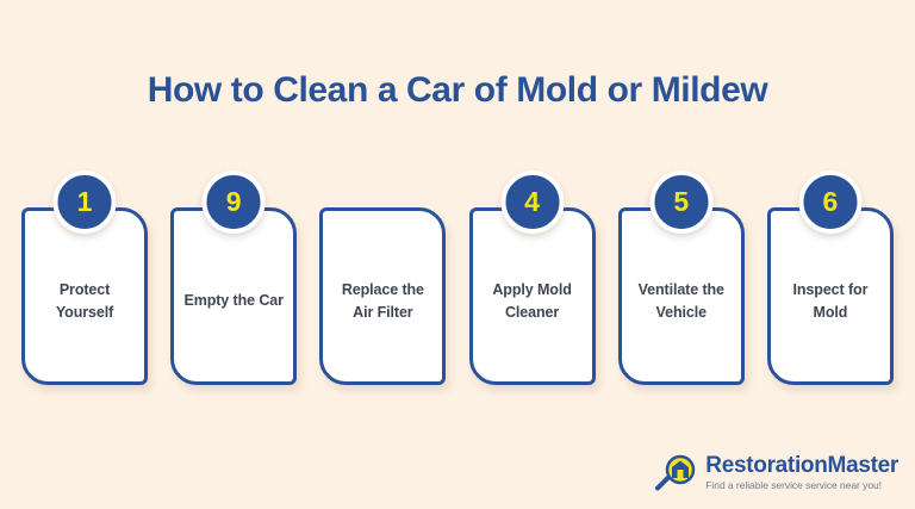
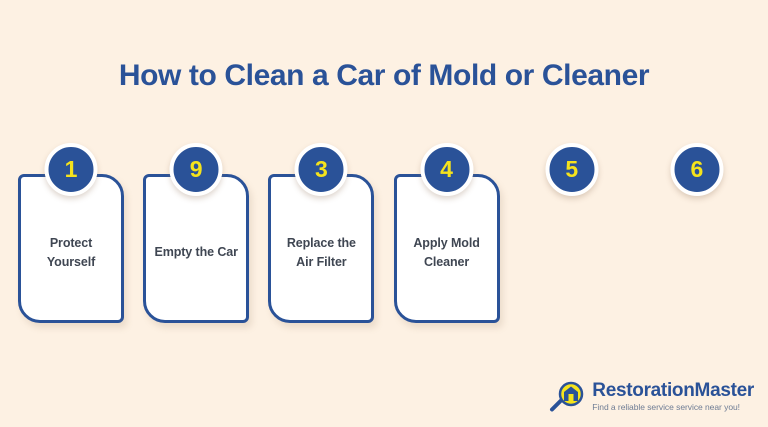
- How to Clean a Car of Mold or Mildew
+ How to Clean a Car of Mold or Cleaner
  Protect Yourself
  1
  Empty the Car
  9
  Replace the Air Filter
+ 3
  Apply Mold Cleaner
  4
- Ventilate the Vehicle
  5
- Inspect for Mold
  6
  RestorationMaster
  Find a reliable service service near you!
